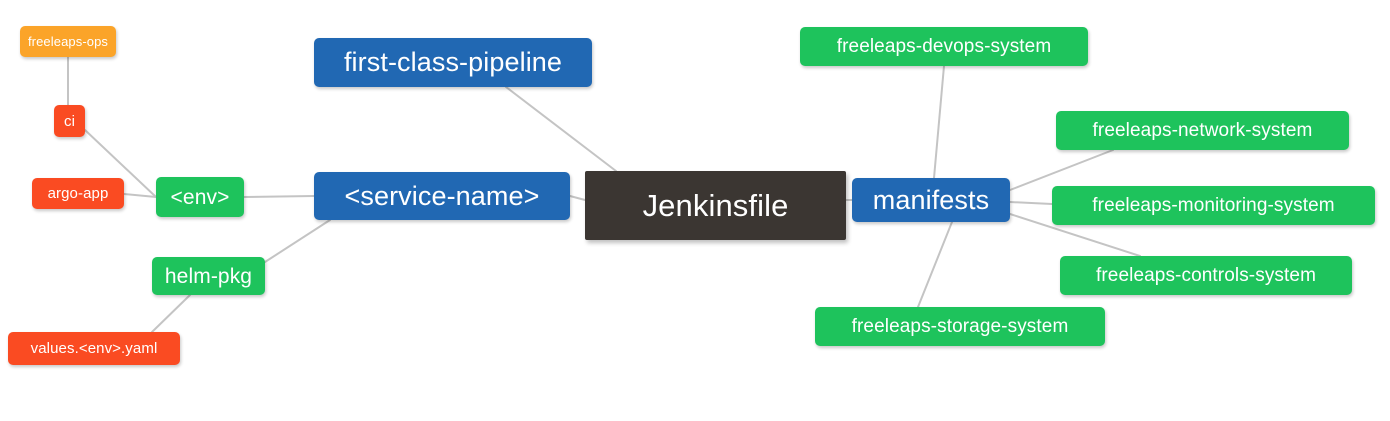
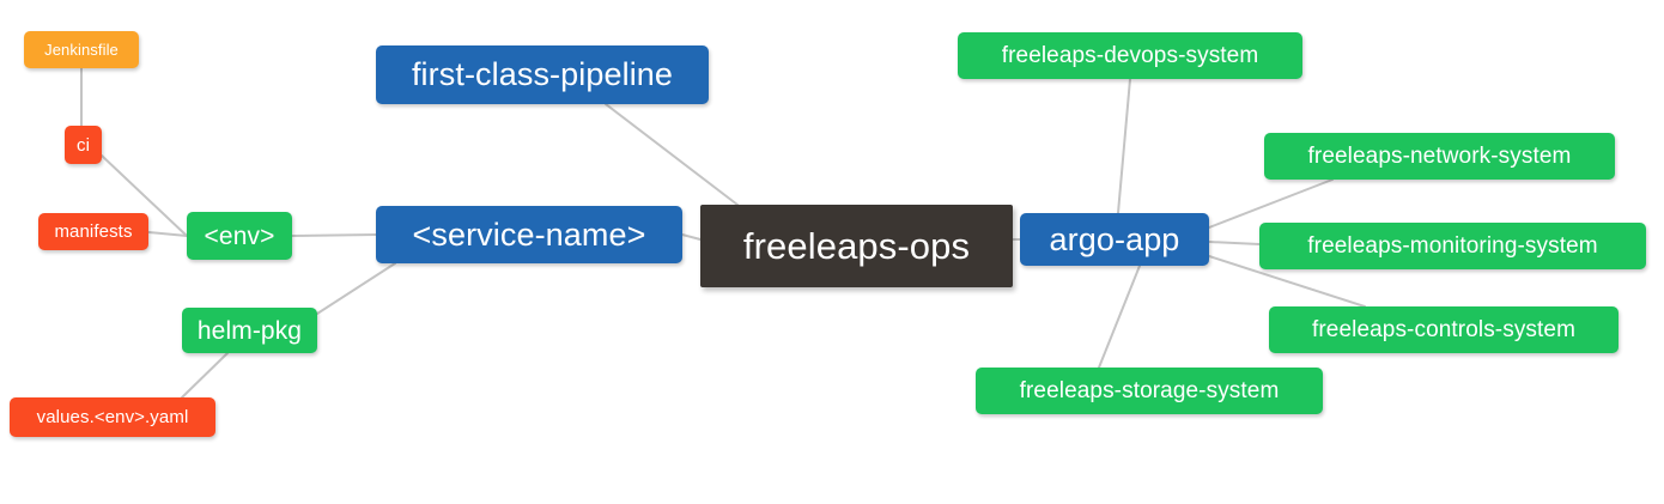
- Jenkinsfile
+ freeleaps-ops
  <service-name>
  first-class-pipeline
- manifests
+ argo-app
  <env>
  helm-pkg
- freeleaps-ops
+ Jenkinsfile
  ci
- argo-app
+ manifests
  values.<env>.yaml
  freeleaps-devops-system
  freeleaps-network-system
  freeleaps-monitoring-system
  freeleaps-controls-system
  freeleaps-storage-system
